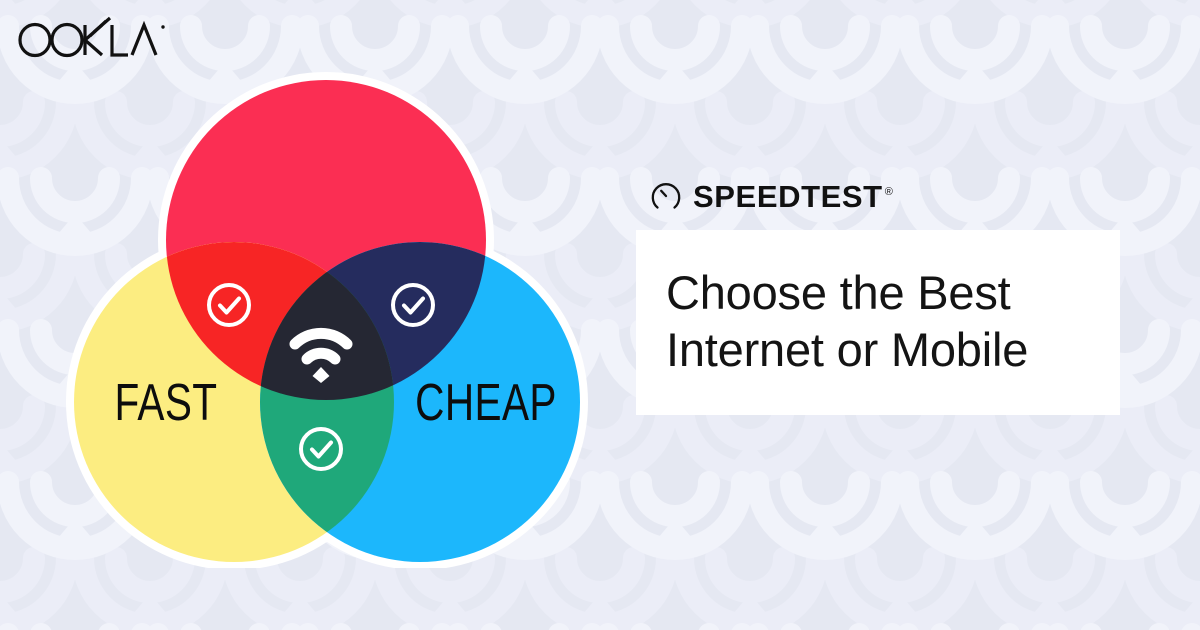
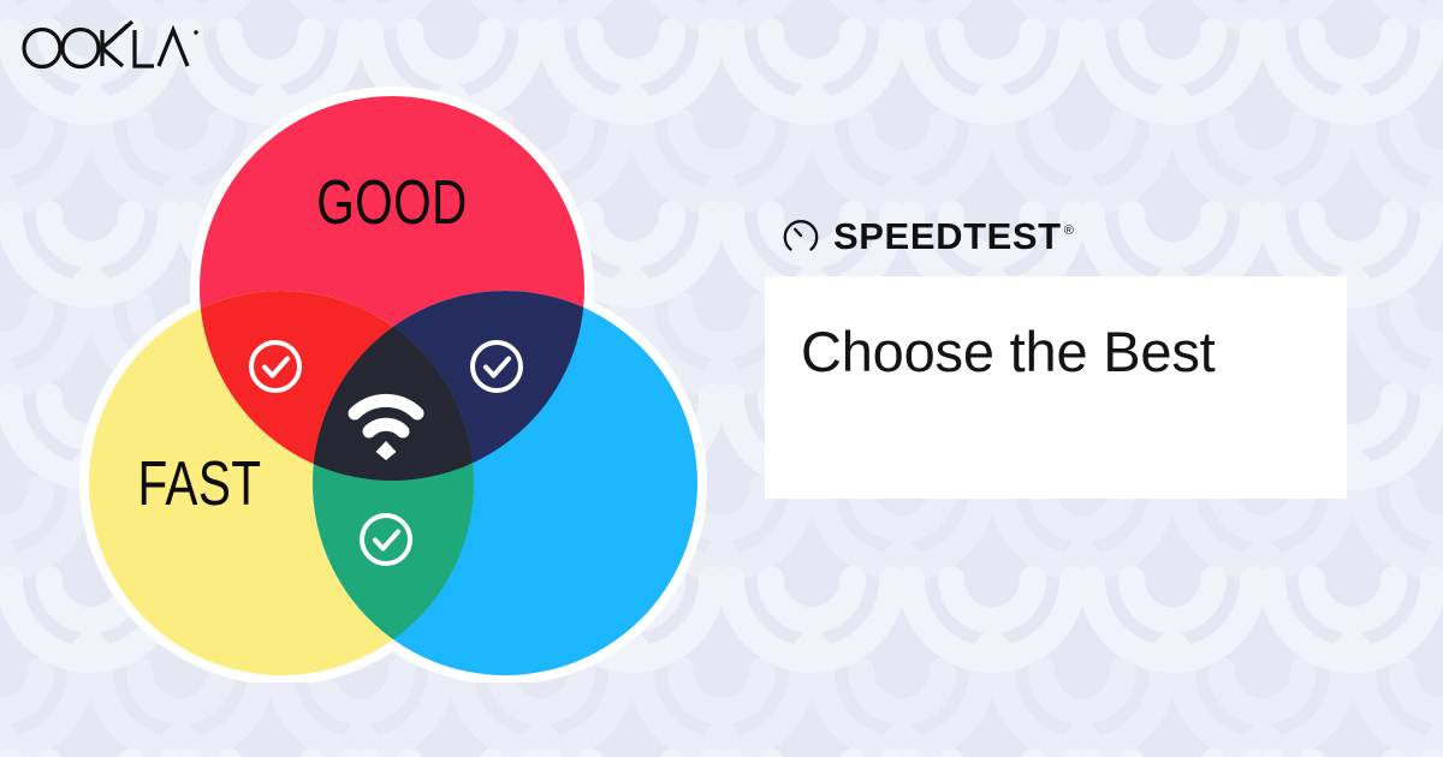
+ GOOD
  FAST
- CHEAP
  SPEEDTEST ®
  Choose the Best
- Internet or Mobile
